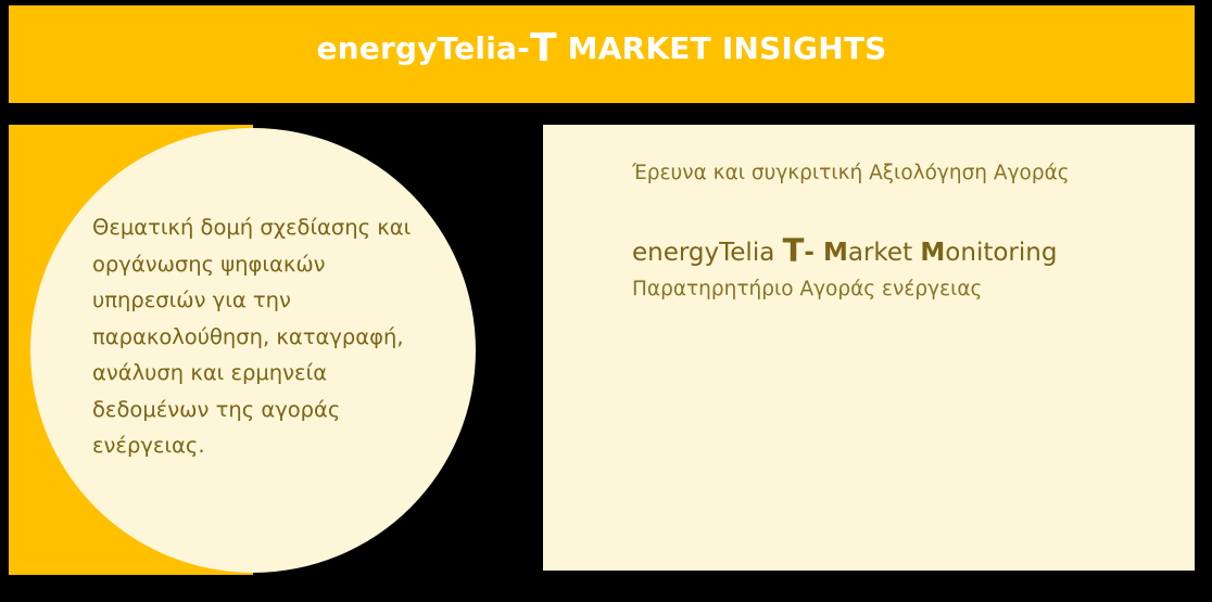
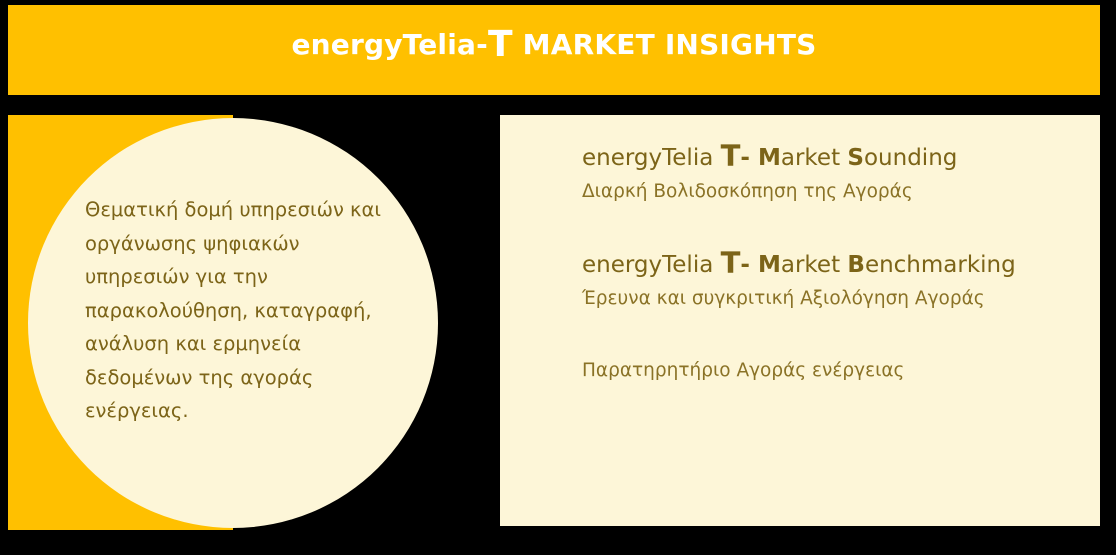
  energyTelia-T MARKET INSIGHTS
- Θεματική δομή σχεδίασης και οργάνωσης ψηφιακών υπηρεσιών για την παρακολούθηση, καταγραφή, ανάλυση και ερμηνεία δεδομένων της αγοράς ενέργειας.
+ Θεματική δομή υπηρεσιών και οργάνωσης ψηφιακών υπηρεσιών για την παρακολούθηση, καταγραφή, ανάλυση και ερμηνεία δεδομένων της αγοράς ενέργειας.
+ energyTelia T- Market Sounding
+ Διαρκή Βολιδοσκόπηση της Αγοράς
+ energyTelia T- Market Benchmarking
  Έρευνα και συγκριτική Αξιολόγηση Αγοράς
- energyTelia T- Market Monitoring
  Παρατηρητήριο Αγοράς ενέργειας
